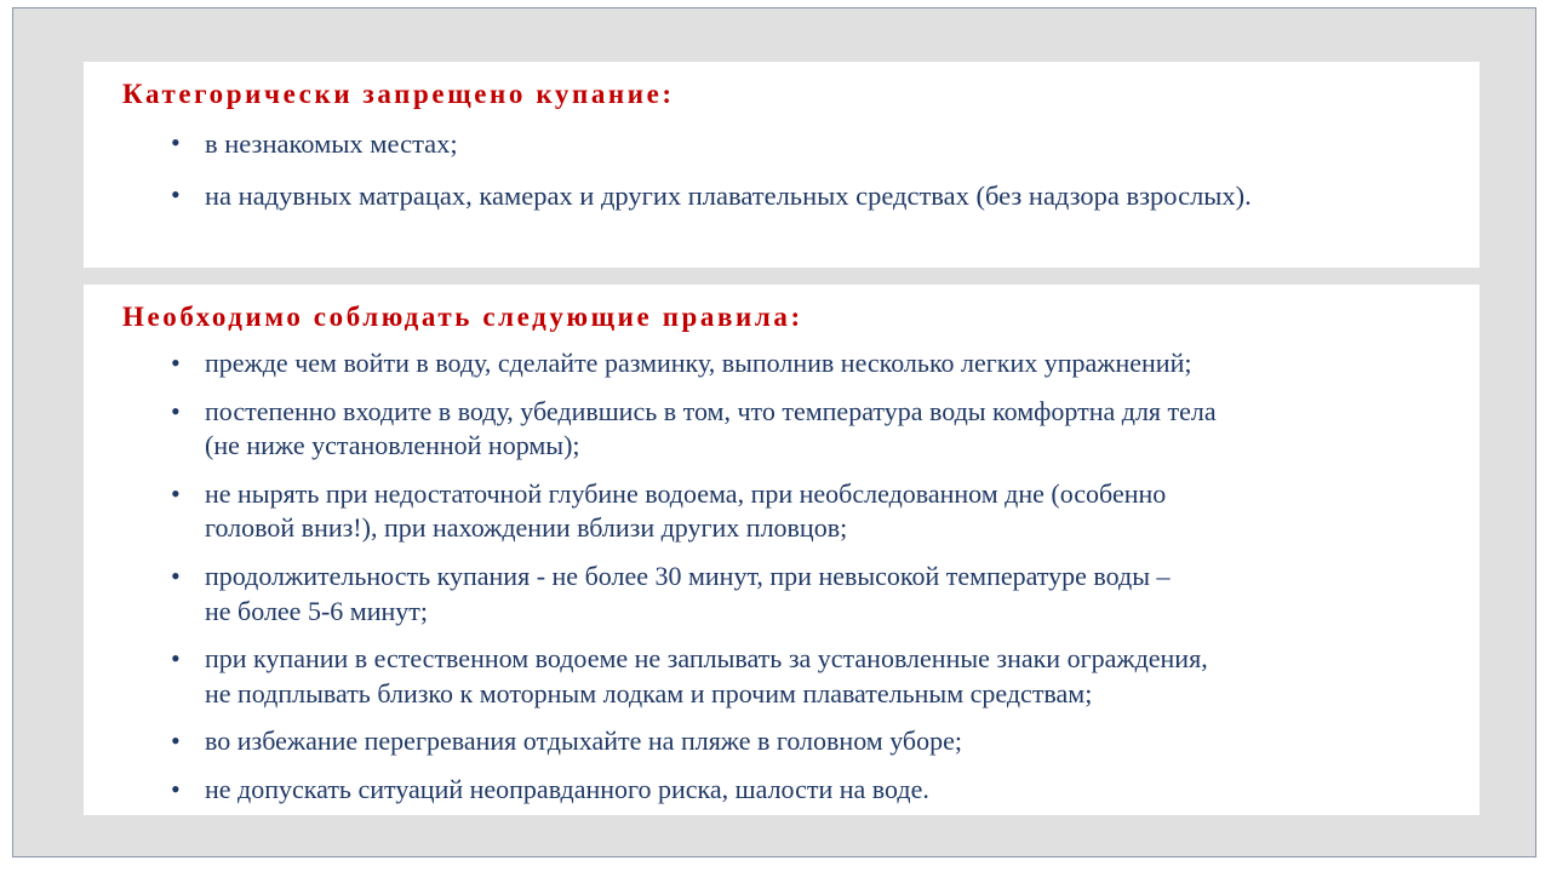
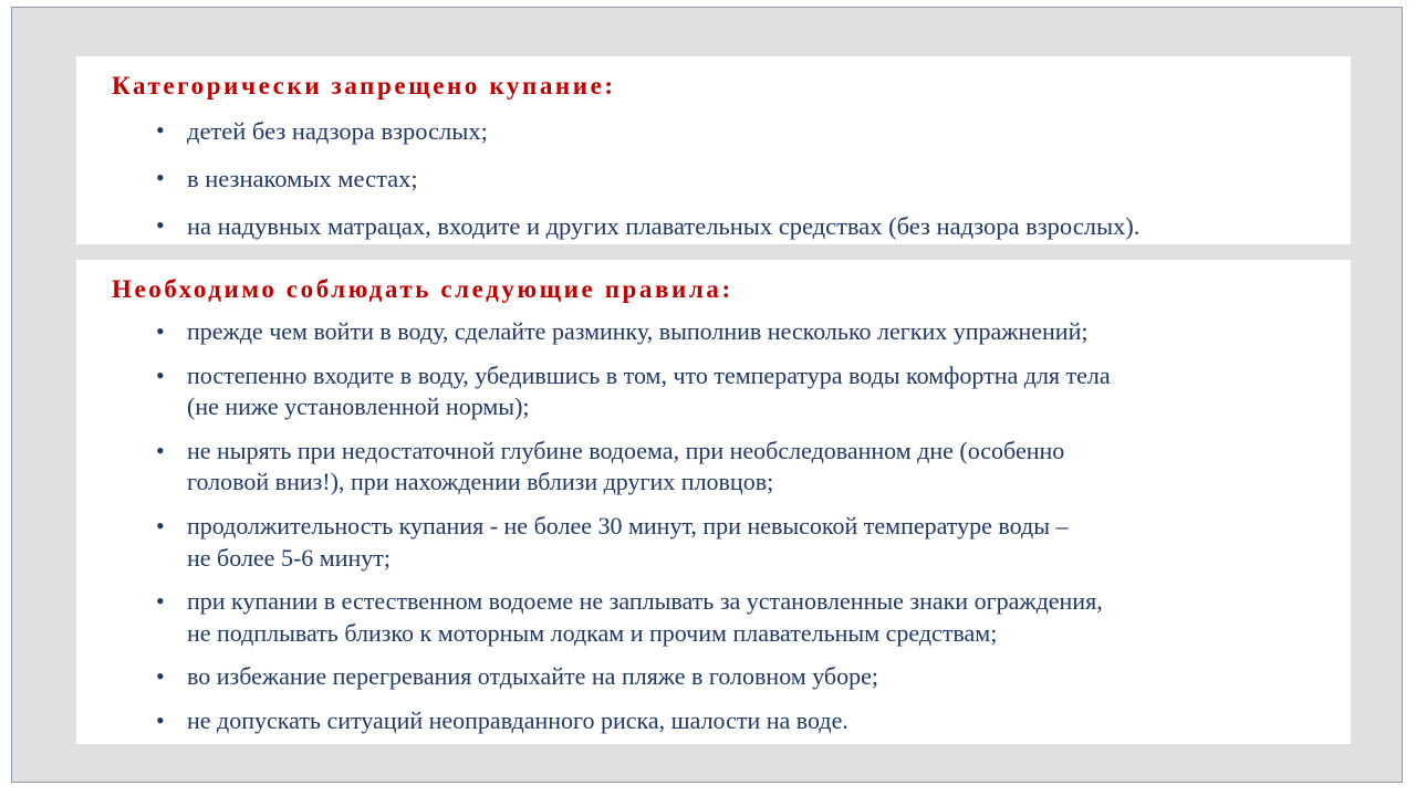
  Категорически запрещено купание:
+ детей без надзора взрослых;
  в незнакомых местах;
- на надувных матрацах, камерах и других плавательных средствах (без надзора взрослых).
+ на надувных матрацах, входите и других плавательных средствах (без надзора взрослых).
  Необходимо соблюдать следующие правила:
  прежде чем войти в воду, сделайте разминку, выполнив несколько легких упражнений;
  постепенно входите в воду, убедившись в том, что температура воды комфортна для тела
  (не ниже установленной нормы);
  не нырять при недостаточной глубине водоема, при необследованном дне (особенно
  головой вниз!), при нахождении вблизи других пловцов;
  продолжительность купания - не более 30 минут, при невысокой температуре воды –
  не более 5-6 минут;
  при купании в естественном водоеме не заплывать за установленные знаки ограждения,
  не подплывать близко к моторным лодкам и прочим плавательным средствам;
  во избежание перегревания отдыхайте на пляже в головном уборе;
  не допускать ситуаций неоправданного риска, шалости на воде.
